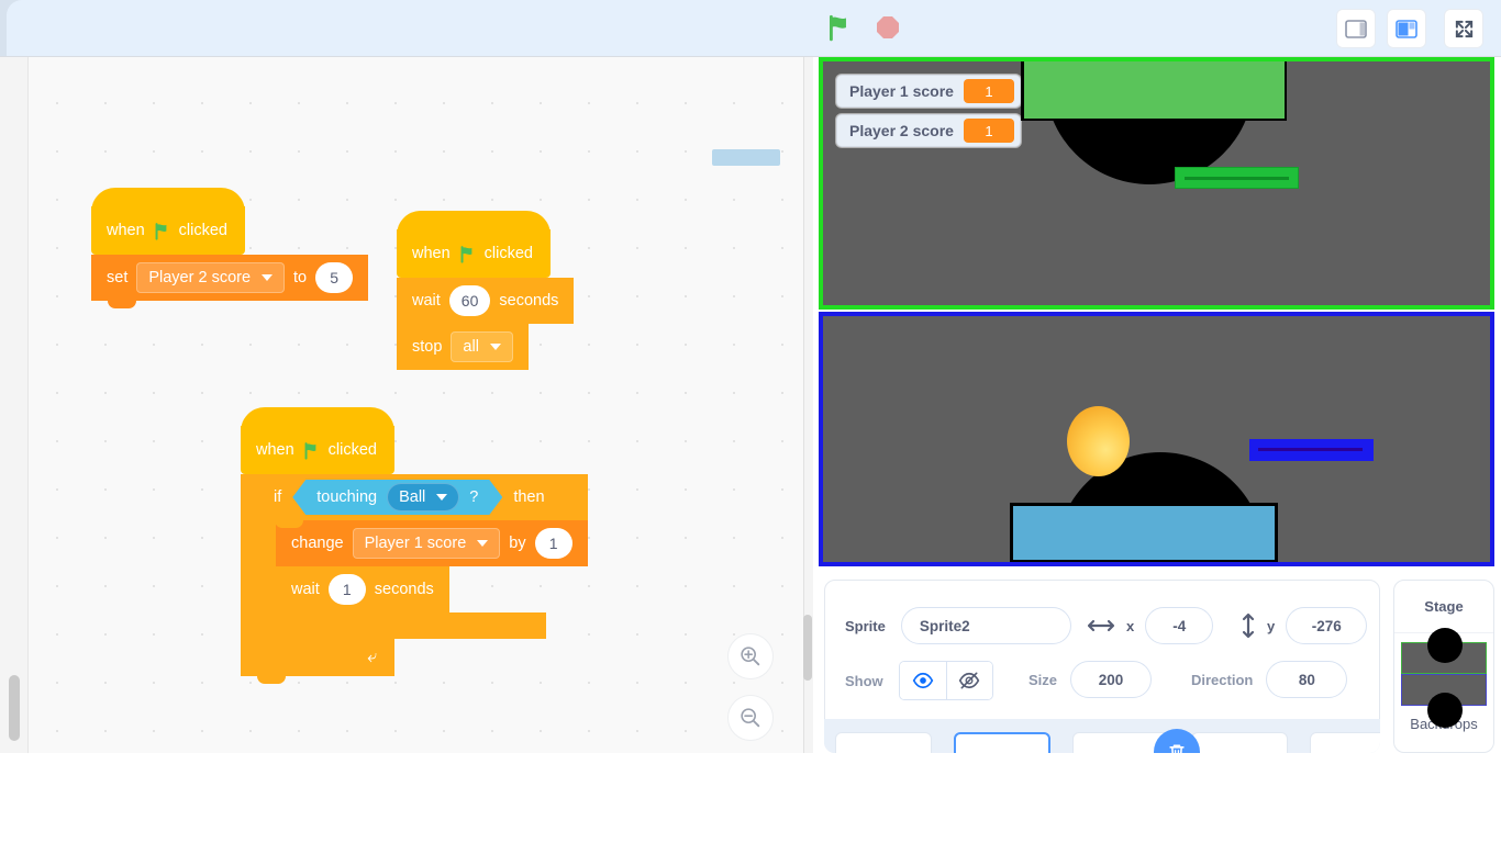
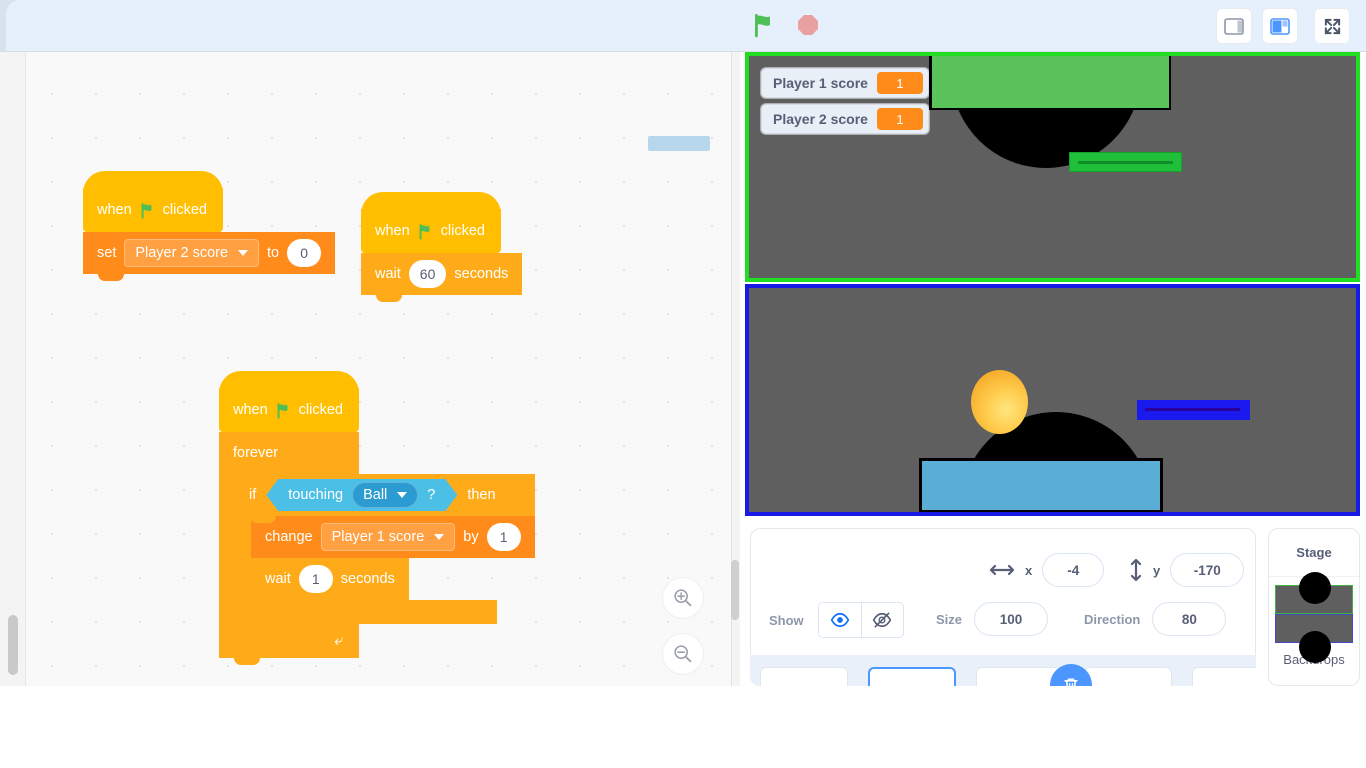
  when
  clicked
  set
  Player 2 score
  to
- 5
+ 0
  when
  clicked
  wait
  60
  seconds
- stop
- all
  when
  clicked
+ forever
  if
  touching
  Ball
  ?
  then
  change
  Player 1 score
  by
  1
  wait
  1
  seconds
  Player 1 score
  1
  Player 2 score
  1
- Sprite
- Sprite2
  x
  -4
  y
- -276
+ -170
  Show
  Size
- 200
+ 100
  Direction
  80
  Stage
